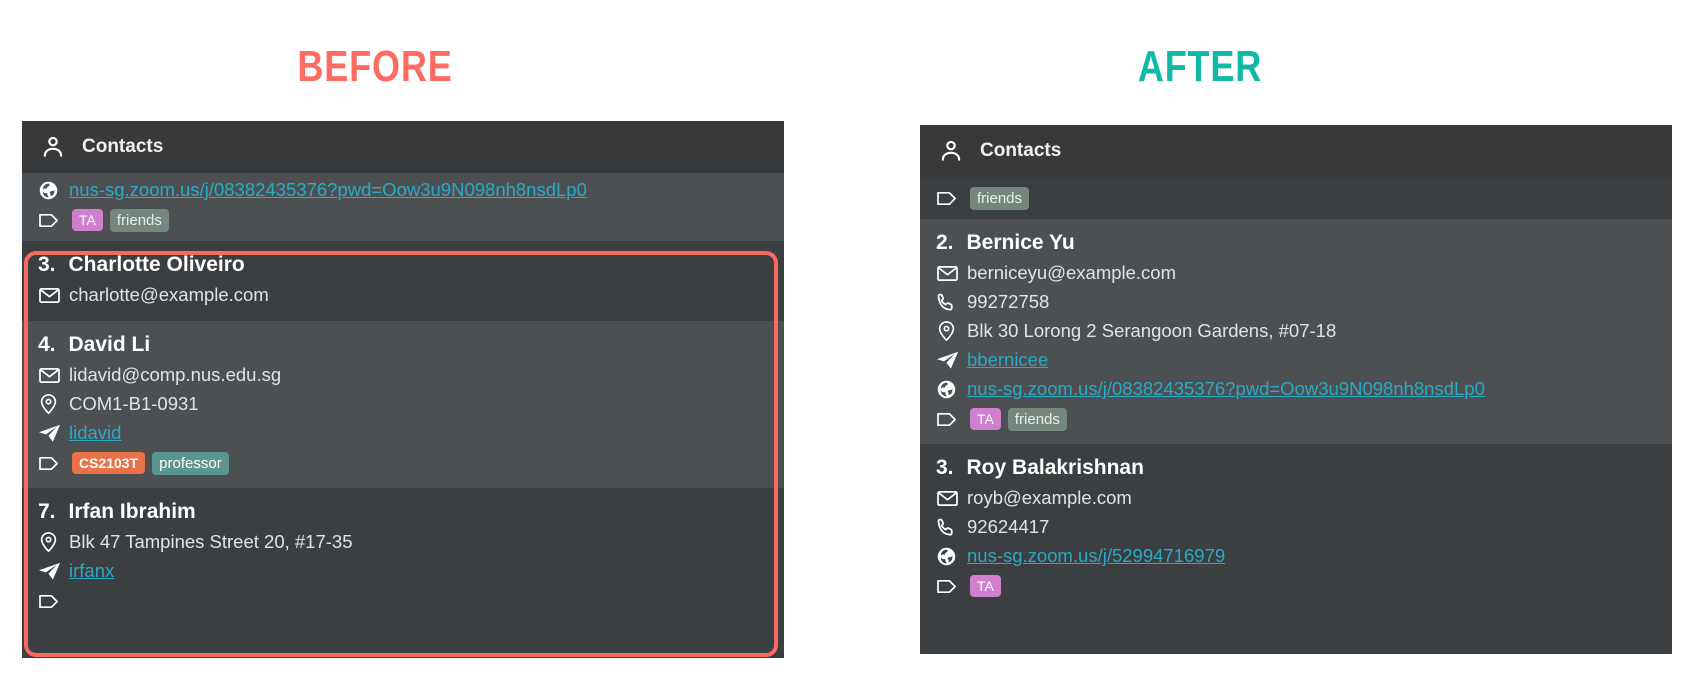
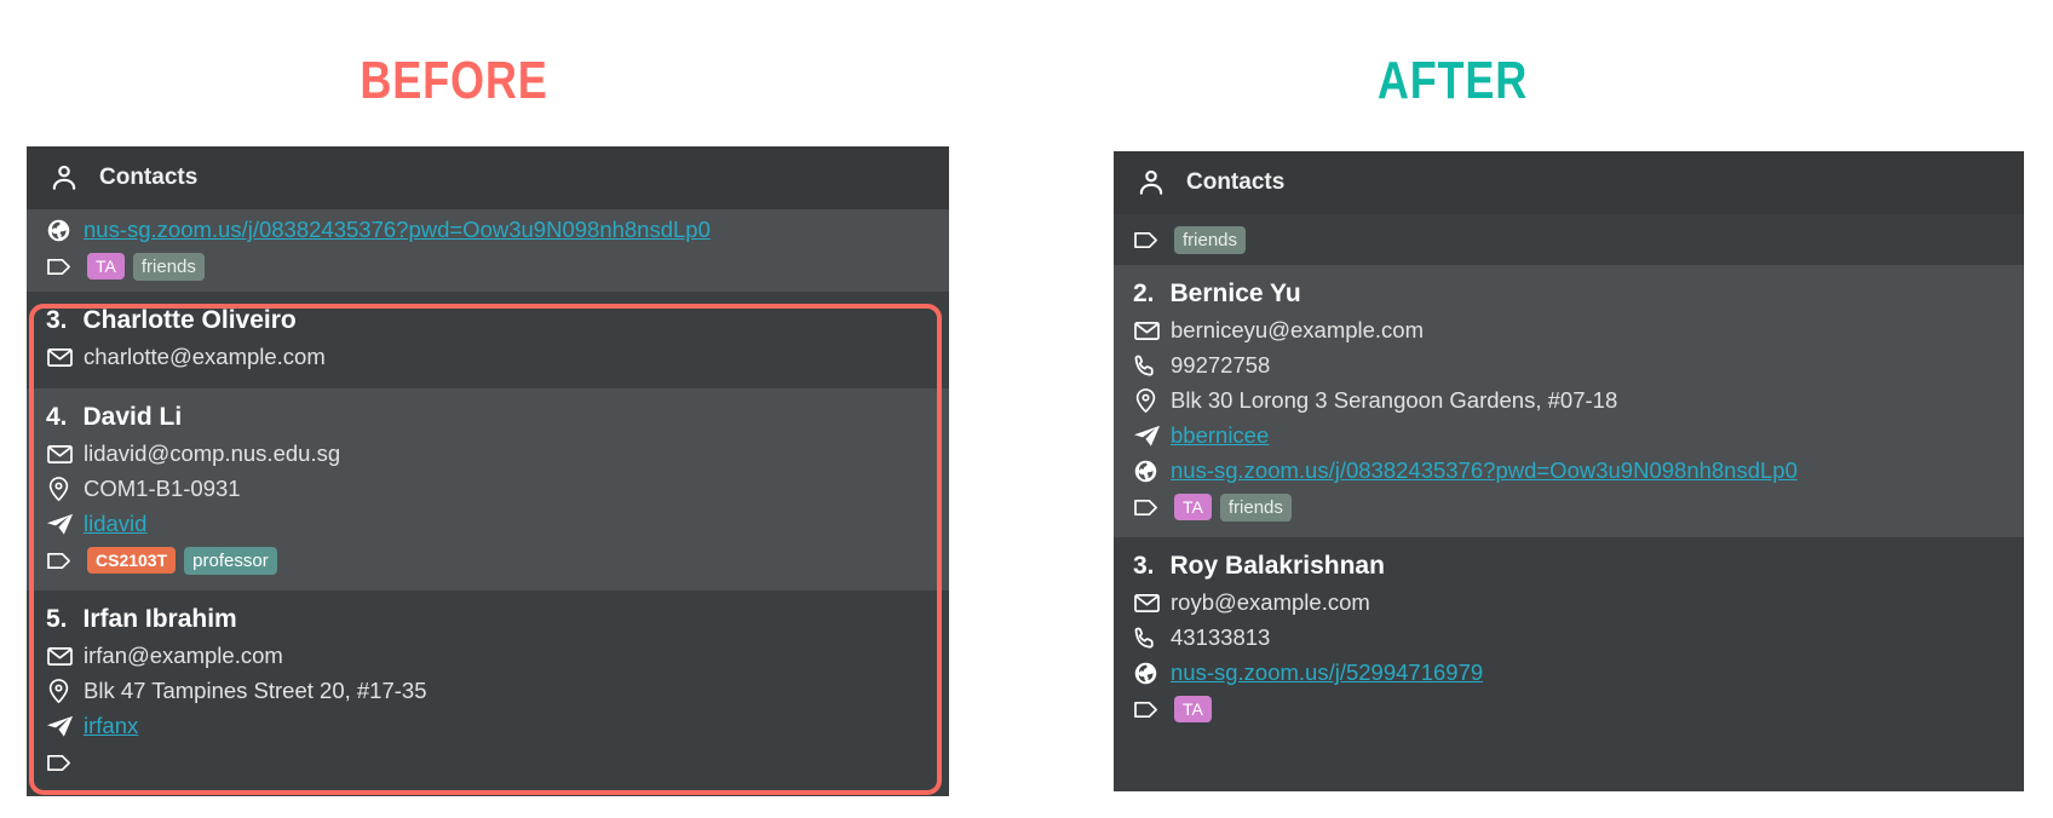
  BEFORE
  AFTER
  Contacts
  nus-sg.zoom.us/j/08382435376?pwd=Oow3u9N098nh8nsdLp0
  TA
  friends
  3.
  Charlotte Oliveiro
  charlotte@example.com
  4.
  David Li
  lidavid@comp.nus.edu.sg
  COM1-B1-0931
  lidavid
  CS2103T
  professor
- 7.
+ 5.
  Irfan Ibrahim
+ irfan@example.com
  Blk 47 Tampines Street 20, #17-35
  irfanx
  Contacts
  friends
  2.
  Bernice Yu
  berniceyu@example.com
  99272758
- Blk 30 Lorong 2 Serangoon Gardens, #07-18
+ Blk 30 Lorong 3 Serangoon Gardens, #07-18
  bbernicee
  nus-sg.zoom.us/j/08382435376?pwd=Oow3u9N098nh8nsdLp0
  TA
  friends
  3.
  Roy Balakrishnan
  royb@example.com
- 92624417
+ 43133813
  nus-sg.zoom.us/j/52994716979
  TA
